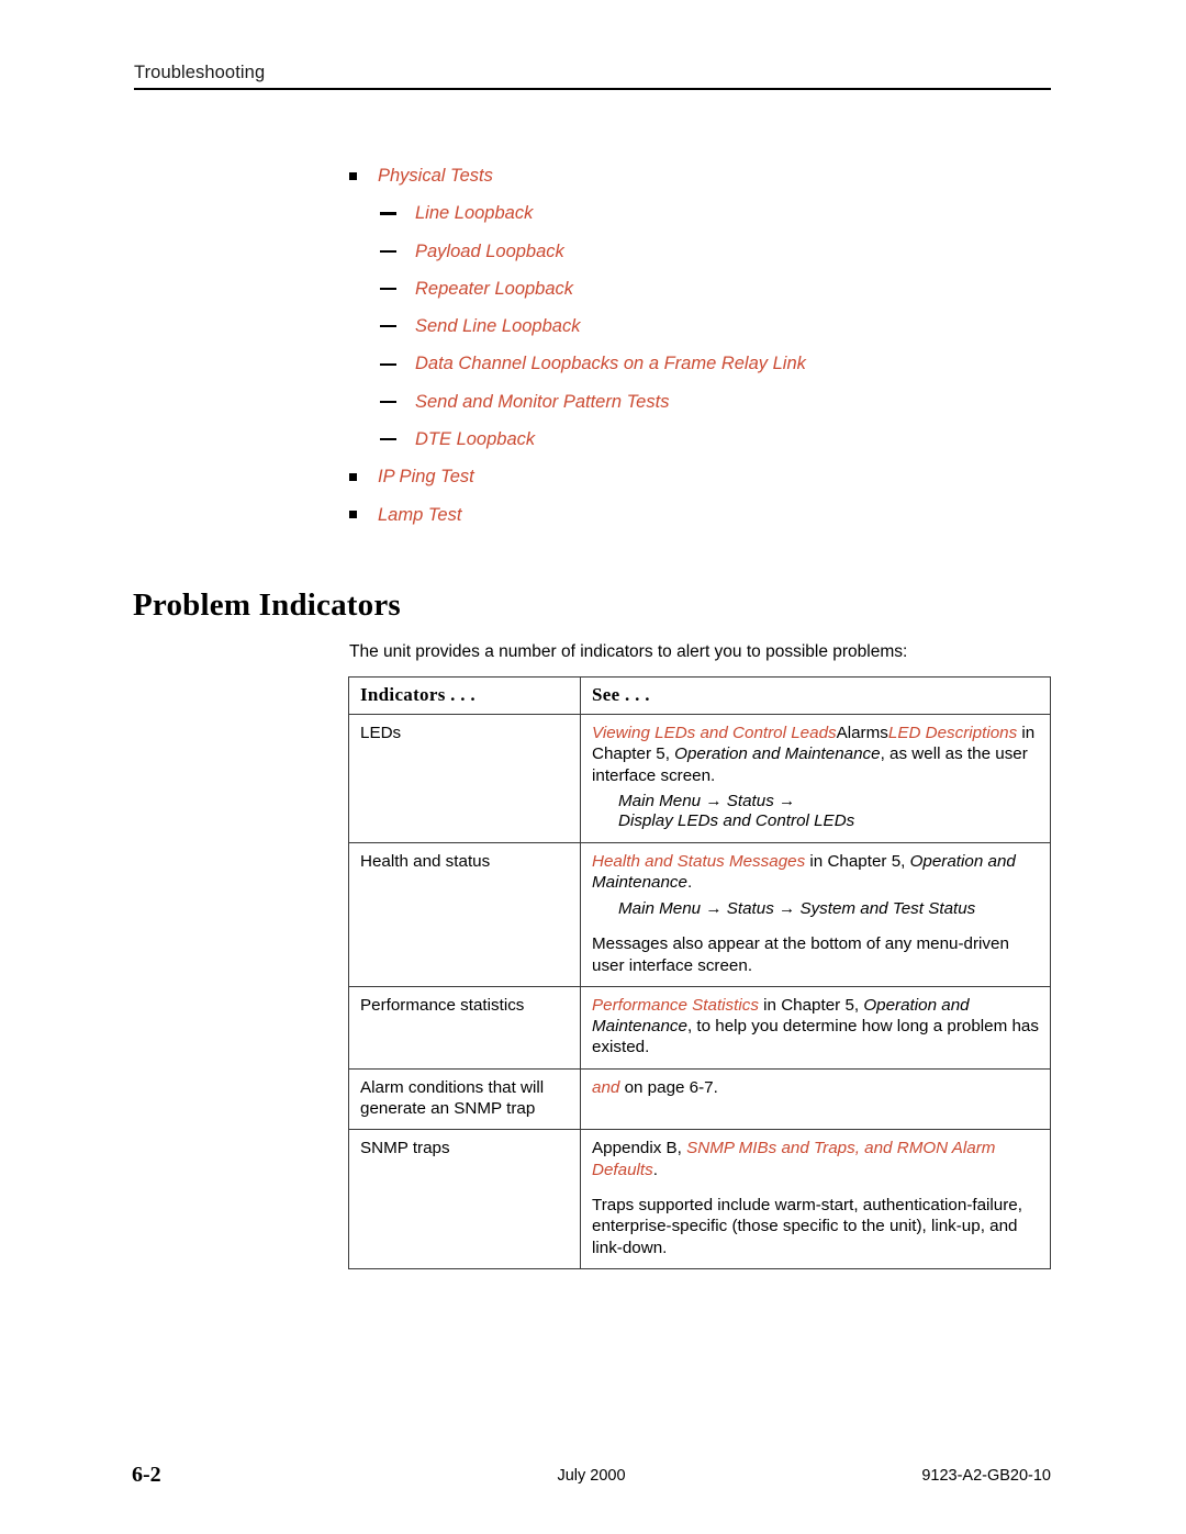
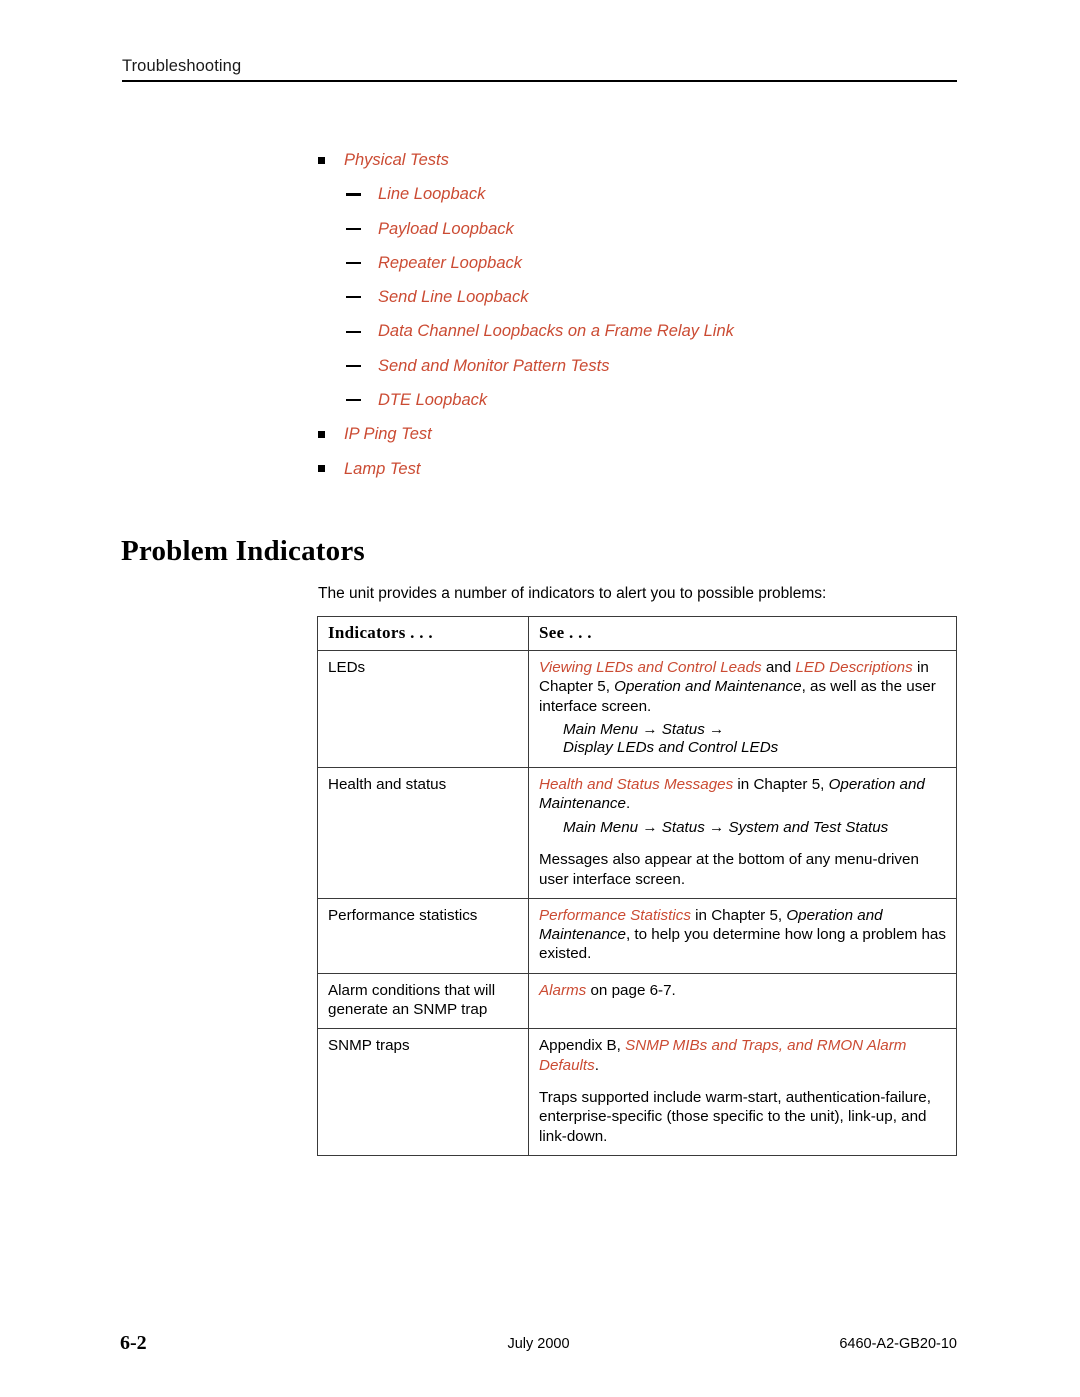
  Troubleshooting
  Physical Tests
  Line Loopback
  Payload Loopback
  Repeater Loopback
  Send Line Loopback
  Data Channel Loopbacks on a Frame Relay Link
  Send and Monitor Pattern Tests
  DTE Loopback
  IP Ping Test
  Lamp Test
  Problem Indicators
  The unit provides a number of indicators to alert you to possible problems:
  Indicators . . .	See . . .
- LEDs	Viewing LEDs and Control LeadsAlarmsLED Descriptions in Chapter 5, Operation and Maintenance, as well as the user interface screen.Main Menu → Status → Display LEDs and Control LEDs
+ LEDs	Viewing LEDs and Control Leads and LED Descriptions in Chapter 5, Operation and Maintenance, as well as the user interface screen.Main Menu → Status → Display LEDs and Control LEDs
  Health and status	Health and Status Messages in Chapter 5, Operation and Maintenance.Main Menu → Status → System and Test StatusMessages also appear at the bottom of any menu-driven user interface screen.
  Performance statistics	Performance Statistics in Chapter 5, Operation and Maintenance, to help you determine how long a problem has existed.
- Alarm conditions that will generate an SNMP trap	and on page 6-7.
+ Alarm conditions that will generate an SNMP trap	Alarms on page 6-7.
  SNMP traps	Appendix B, SNMP MIBs and Traps, and RMON Alarm Defaults.Traps supported include warm-start, authentication-failure, enterprise-specific (those specific to the unit), link-up, and link-down.
  6-2
  July 2000
- 9123-A2-GB20-10
+ 6460-A2-GB20-10
